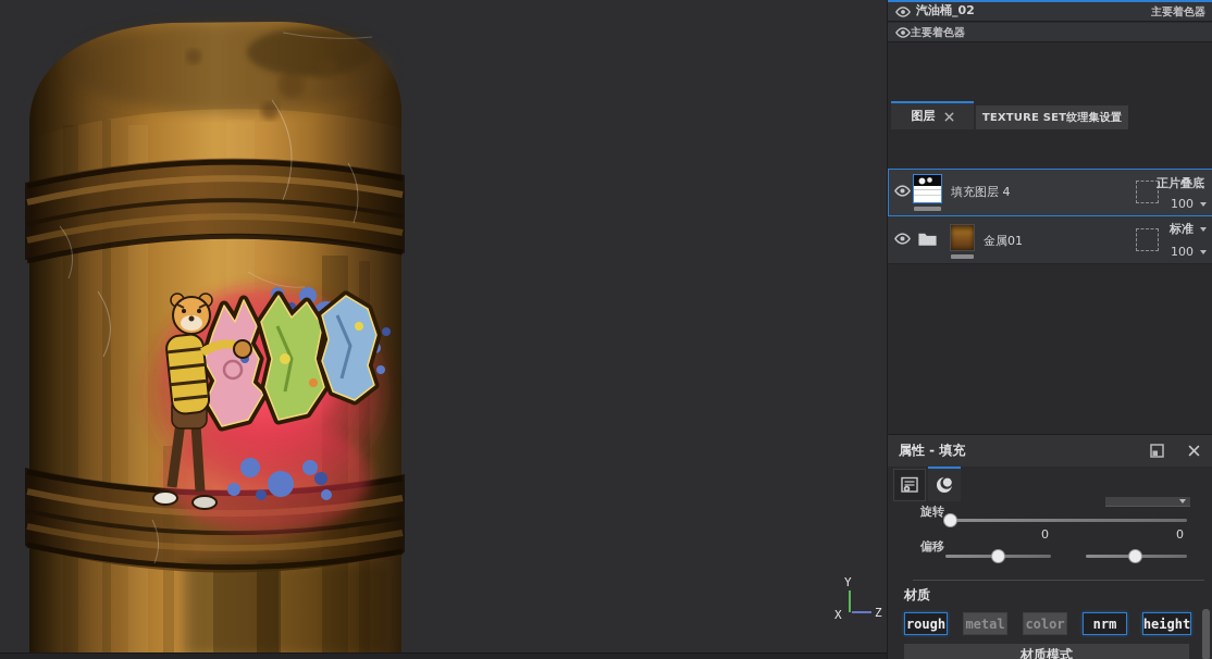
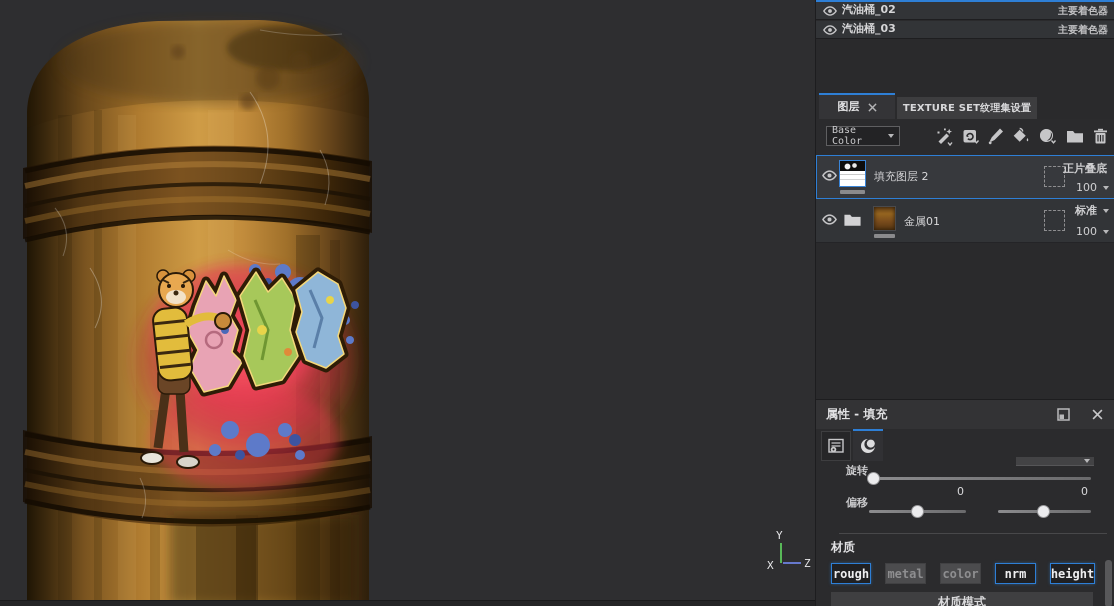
  Y
  X
  Z
  汽油桶_02
  主要着色器
+ 汽油桶_03
  主要着色器
  图层
  TEXTURE SET纹理集设置
+ Base Color
- 填充图层 4
+ 填充图层 2
  正片叠底
  100
  金属01
  标准
  100
  属性 - 填充
  旋转
  偏移
  0
  0
  材质
  rough
  metal
  color
  nrm
  height
  材质模式
